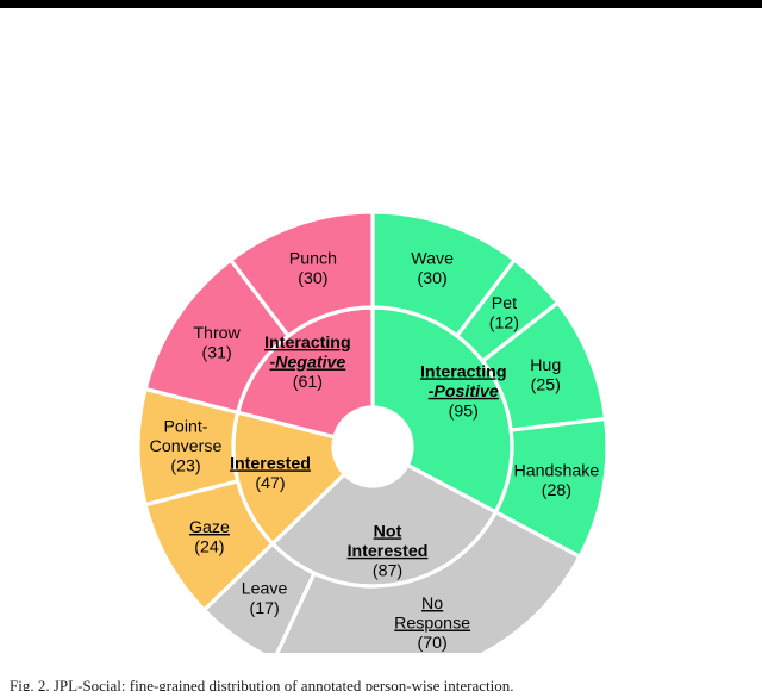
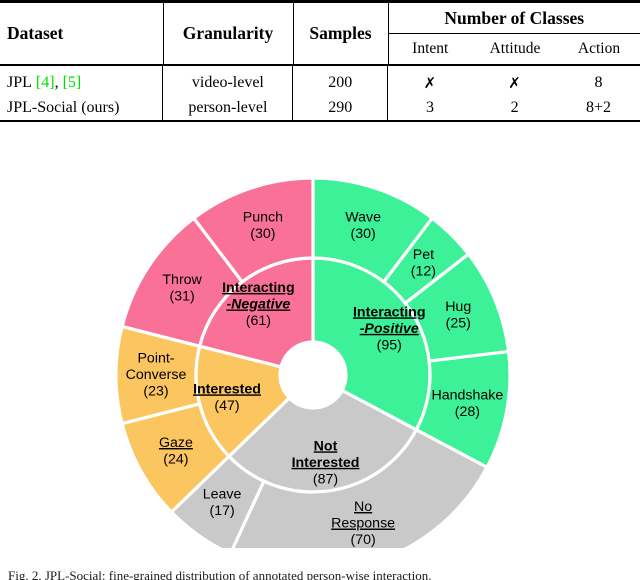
+ Dataset	Granularity	Samples	Number of Classes
+ Intent	Attitude	Action
+ JPL [4], [5]	video-level	200	✗	✗	8
+ JPL-Social (ours)	person-level	290	3	2	8+2
  Wave
  (30)
  Pet
  (12)
  Hug
  (25)
  Handshake
  (28)
  No
  Response
  (70)
  Leave
  (17)
  Gaze
  (24)
  Point-
  Converse
  (23)
  Throw
  (31)
  Punch
  (30)
  Interacting
  -Positive
  (95)
  Not
  Interested
  (87)
  Interested
  (47)
  Interacting
  -Negative
  (61)
  Fig. 2. JPL-Social: fine-grained distribution of annotated person-wise interaction.
